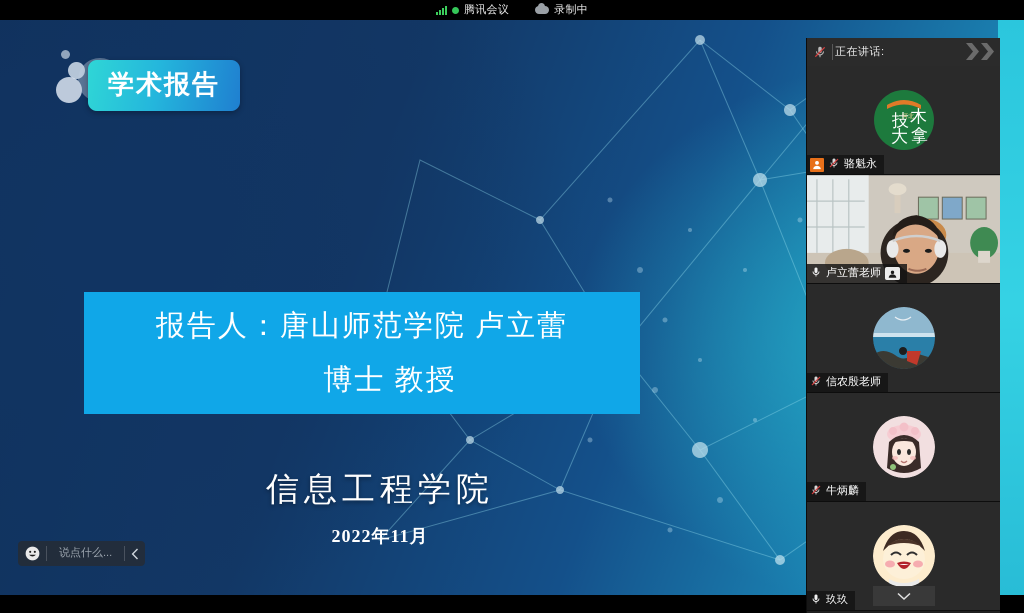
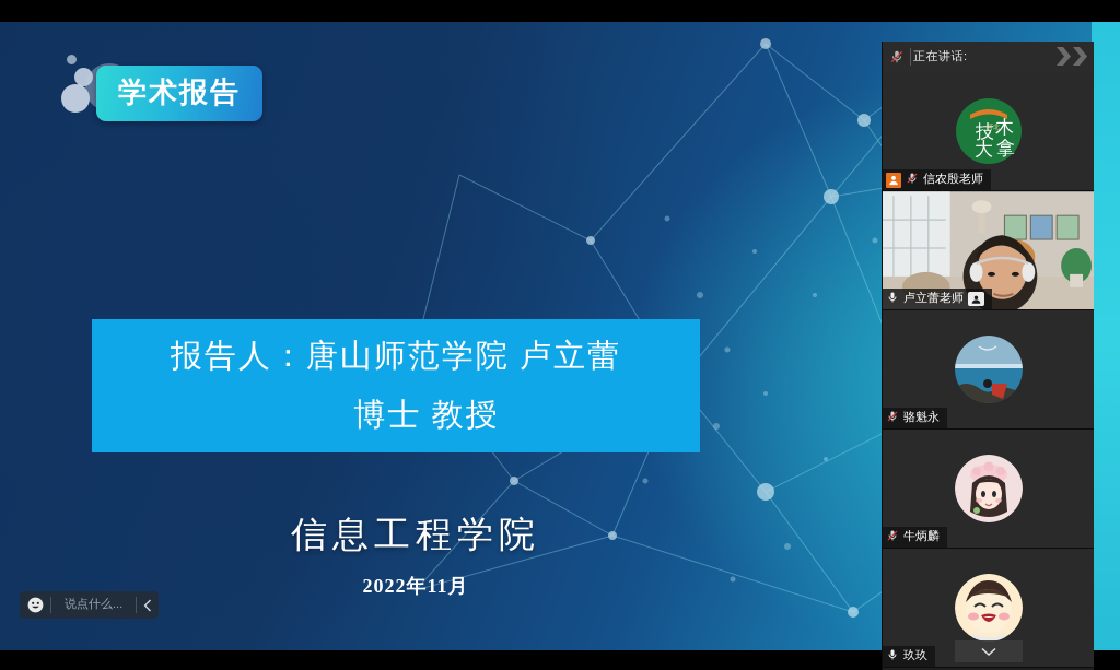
- 腾讯会议
- 录制中
  学术报告
  报告人：唐山师范学院 卢立蕾
  博士 教授
  信息工程学院
  2022年11月
  说点什么...
  正在讲话:
  技
  木
  大
  拿
- 骆魁永
+ 信农殷老师
  卢立蕾老师
- 信农殷老师
+ 骆魁永
  牛炳麟
  玖玖
